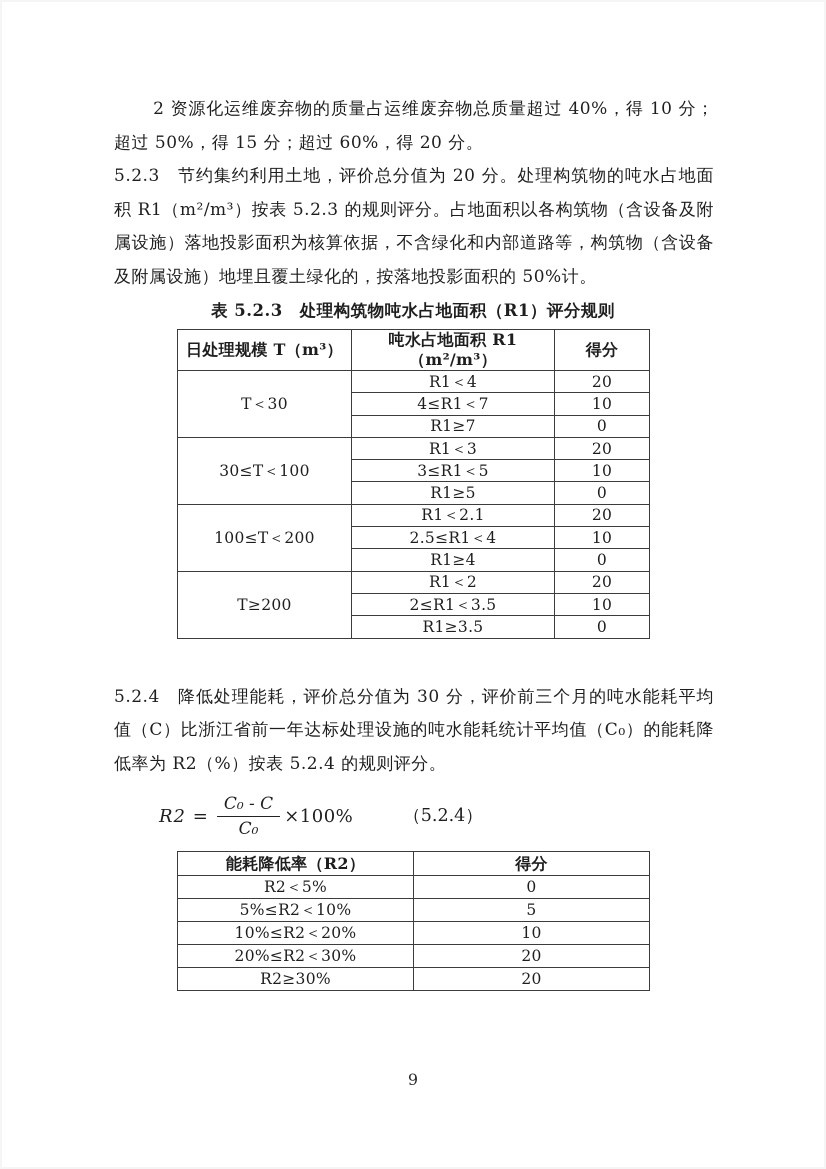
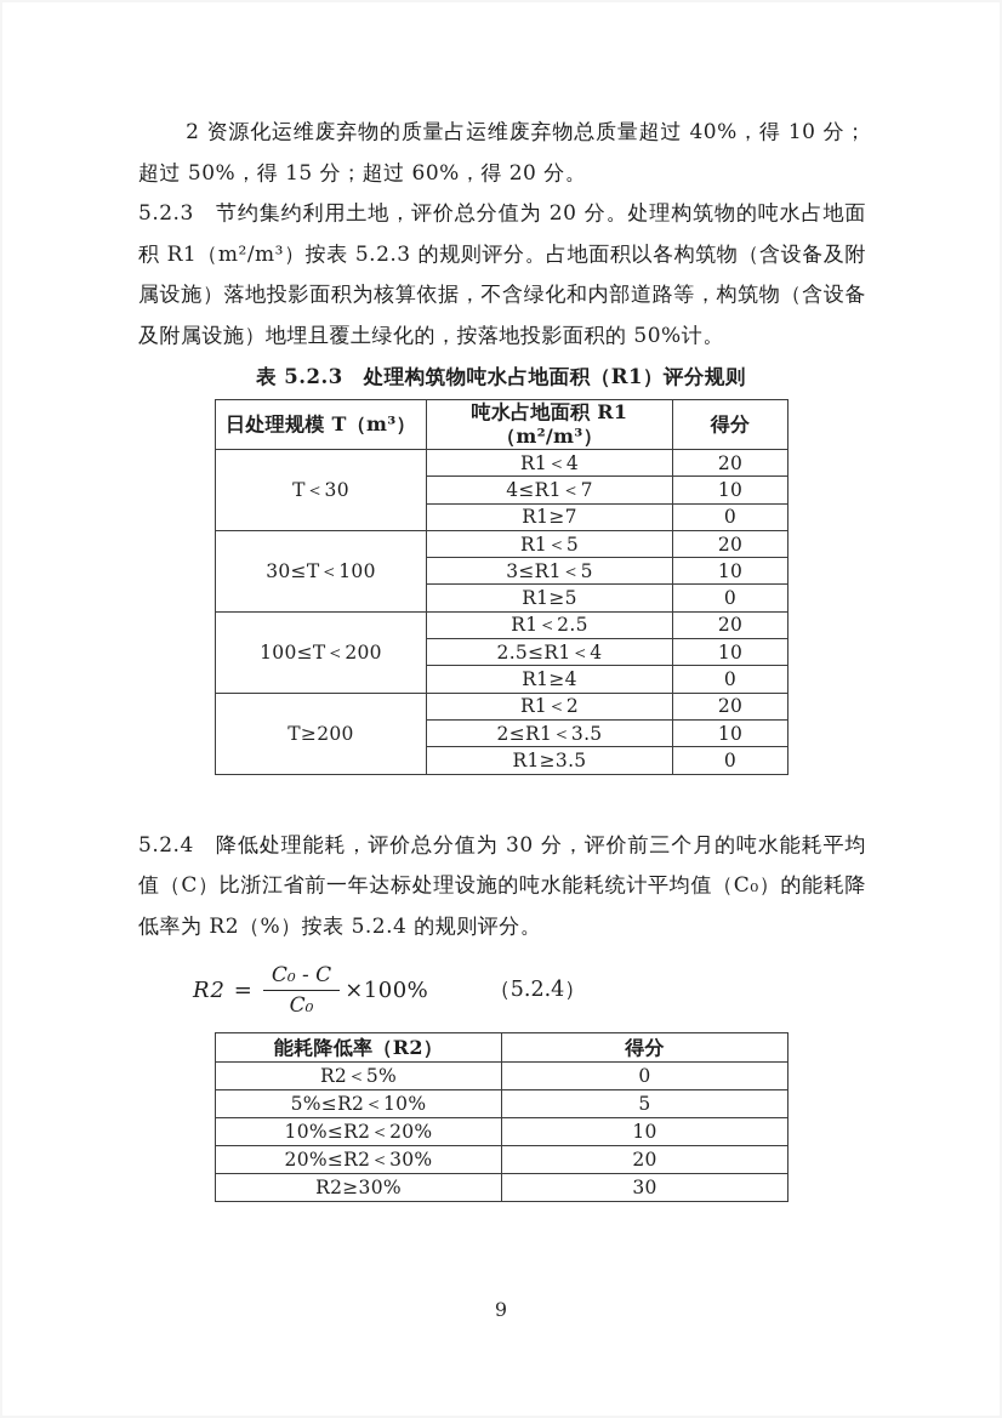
  2 资源化运维废弃物的质量占运维废弃物总质量超过 40%，得 10 分；超过 50%，得 15 分；超过 60%，得 20 分。
  5.2.3 节约集约利用土地，评价总分值为 20 分。处理构筑物的吨水占地面积 R1（m²/m³）按表 5.2.3 的规则评分。占地面积以各构筑物（含设备及附属设施）落地投影面积为核算依据，不含绿化和内部道路等，构筑物（含设备及附属设施）地埋且覆土绿化的，按落地投影面积的 50%计。
  表 5.2.3 处理构筑物吨水占地面积（R1）评分规则
  日处理规模 T（m³）	吨水占地面积 R1（m²/m³）	得分
  T＜30	R1＜4	20
  4≤R1＜7	10
  R1≥7	0
- 30≤T＜100	R1＜3	20
+ 30≤T＜100	R1＜5	20
  3≤R1＜5	10
  R1≥5	0
- 100≤T＜200	R1＜2.1	20
+ 100≤T＜200	R1＜2.5	20
  2.5≤R1＜4	10
  R1≥4	0
  T≥200	R1＜2	20
  2≤R1＜3.5	10
  R1≥3.5	0
  5.2.4 降低处理能耗，评价总分值为 30 分，评价前三个月的吨水能耗平均值（C）比浙江省前一年达标处理设施的吨水能耗统计平均值（C₀）的能耗降低率为 R2（%）按表 5.2.4 的规则评分。
  R2 =
  C₀ - C
  C₀
  ×100%
  （5.2.4）
  能耗降低率（R2）	得分
  R2＜5%	0
  5%≤R2＜10%	5
  10%≤R2＜20%	10
  20%≤R2＜30%	20
- R2≥30%	20
+ R2≥30%	30
  9
